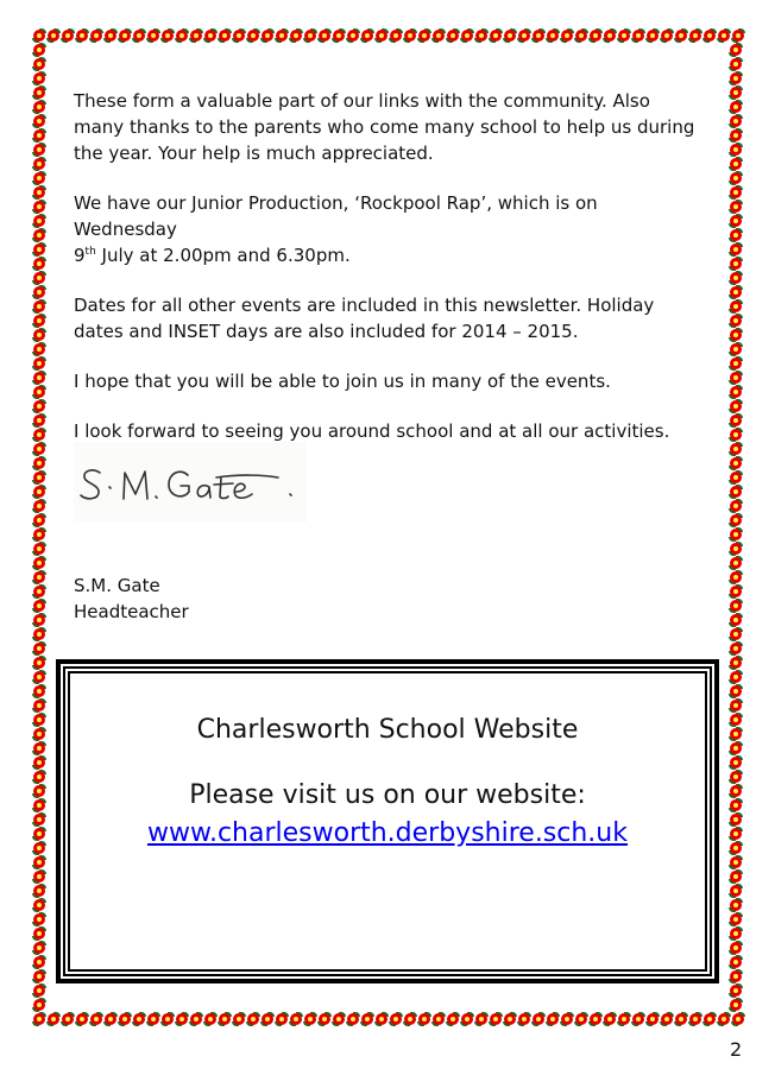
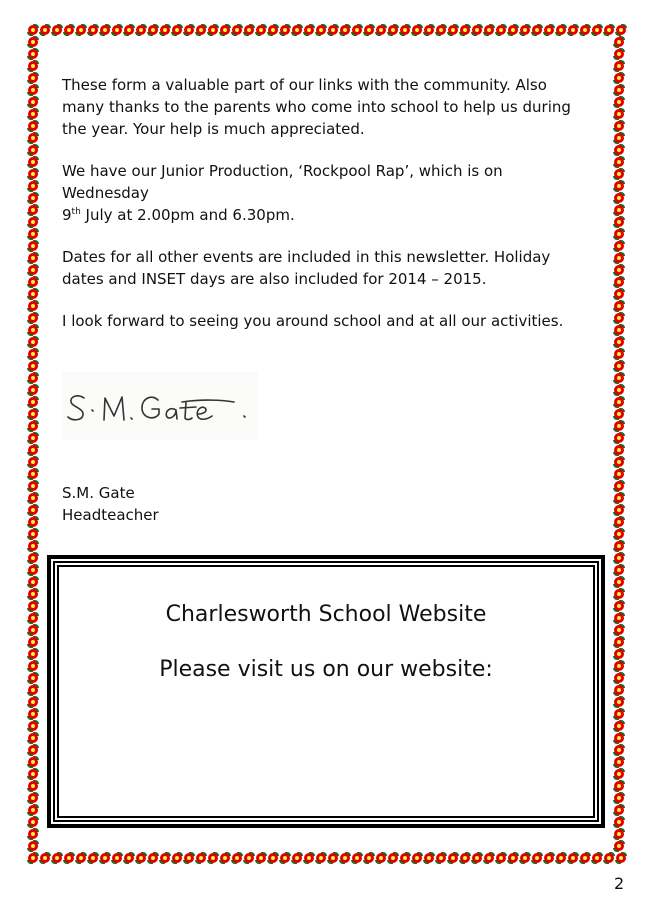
- These form a valuable part of our links with the community. Also many thanks to the parents who come many school to help us during the year. Your help is much appreciated.
+ These form a valuable part of our links with the community. Also many thanks to the parents who come into school to help us during the year. Your help is much appreciated.
  We have our Junior Production, ‘Rockpool Rap’, which is on Wednesday
  9th July at 2.00pm and 6.30pm.
  Dates for all other events are included in this newsletter. Holiday dates and INSET days are also included for 2014 – 2015.
- I hope that you will be able to join us in many of the events.
  I look forward to seeing you around school and at all our activities.
  S.M. Gate
  Headteacher
  Charlesworth School Website
  Please visit us on our website:
- www.charlesworth.derbyshire.sch.uk
  2
